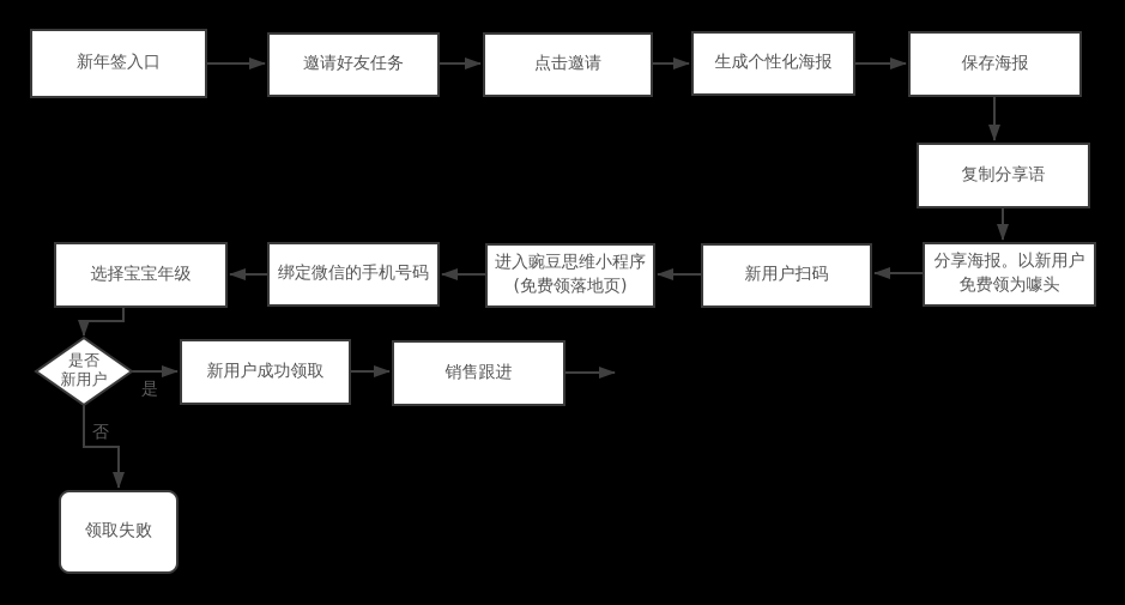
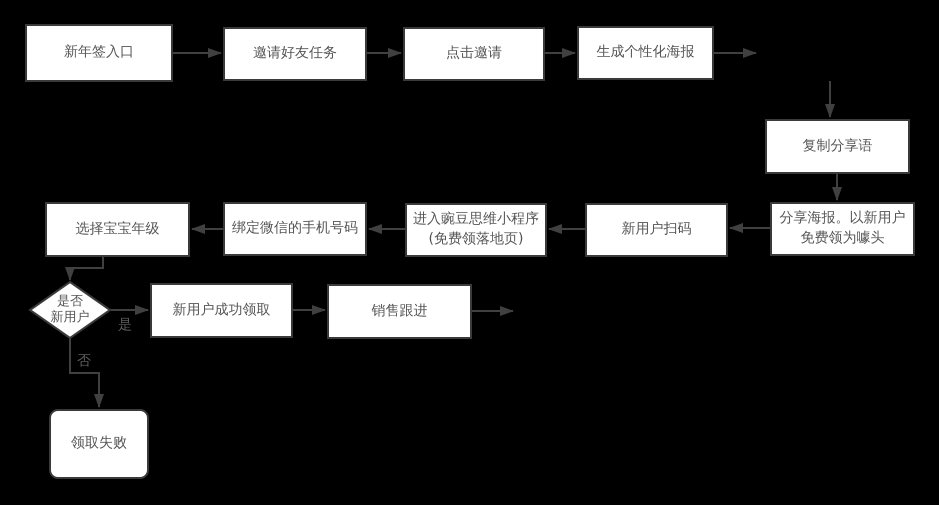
  是
  否
  新年签入口
  邀请好友任务
  点击邀请
  生成个性化海报
- 保存海报
  复制分享语
  分享海报。以新用户
  免费领为噱头
  新用户扫码
  进入豌豆思维小程序
  (免费领落地页)
  绑定微信的手机号码
  选择宝宝年级
  是否
  新用户
  新用户成功领取
  销售跟进
  领取失败
